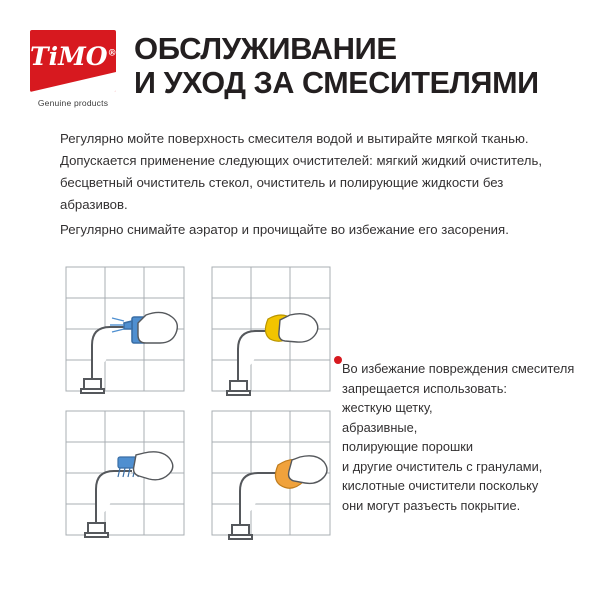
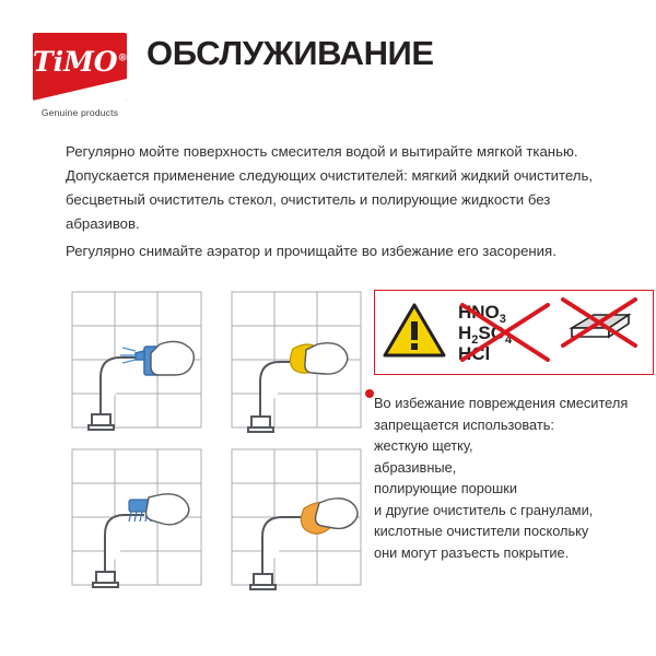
  TiMO®
  Genuine products
  ОБСЛУЖИВАНИЕ
- И УХОД ЗА СМЕСИТЕЛЯМИ
  Регулярно мойте поверхность смесителя водой и вытирайте мягкой тканью. Допускается применение следующих очистителей: мягкий жидкий очиститель, бесцветный очиститель стекол, очиститель и полирующие жидкости без абразивов.
  Регулярно снимайте аэратор и прочищайте во избежание его засорения.
+ HNO3
+ H2 SO4
+ HCl
  Во избежание повреждения смесителя
  запрещается использовать:
  жесткую щетку,
  абразивные,
  полирующие порошки
  и другие очиститель с гранулами,
  кислотные очистители поскольку
  они могут разъесть покрытие.
